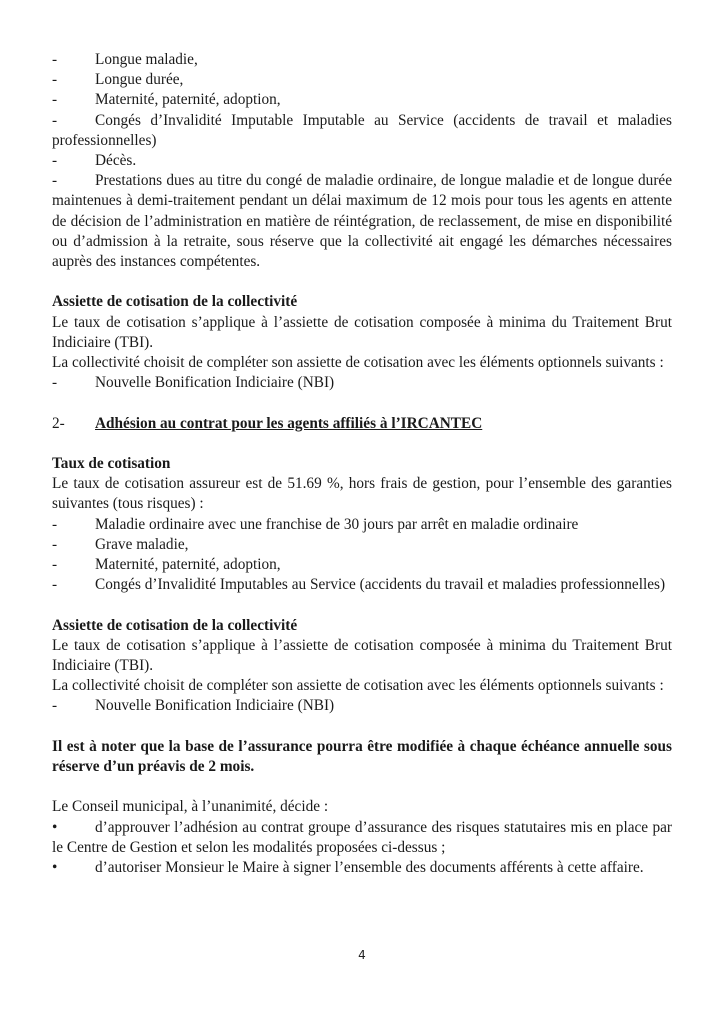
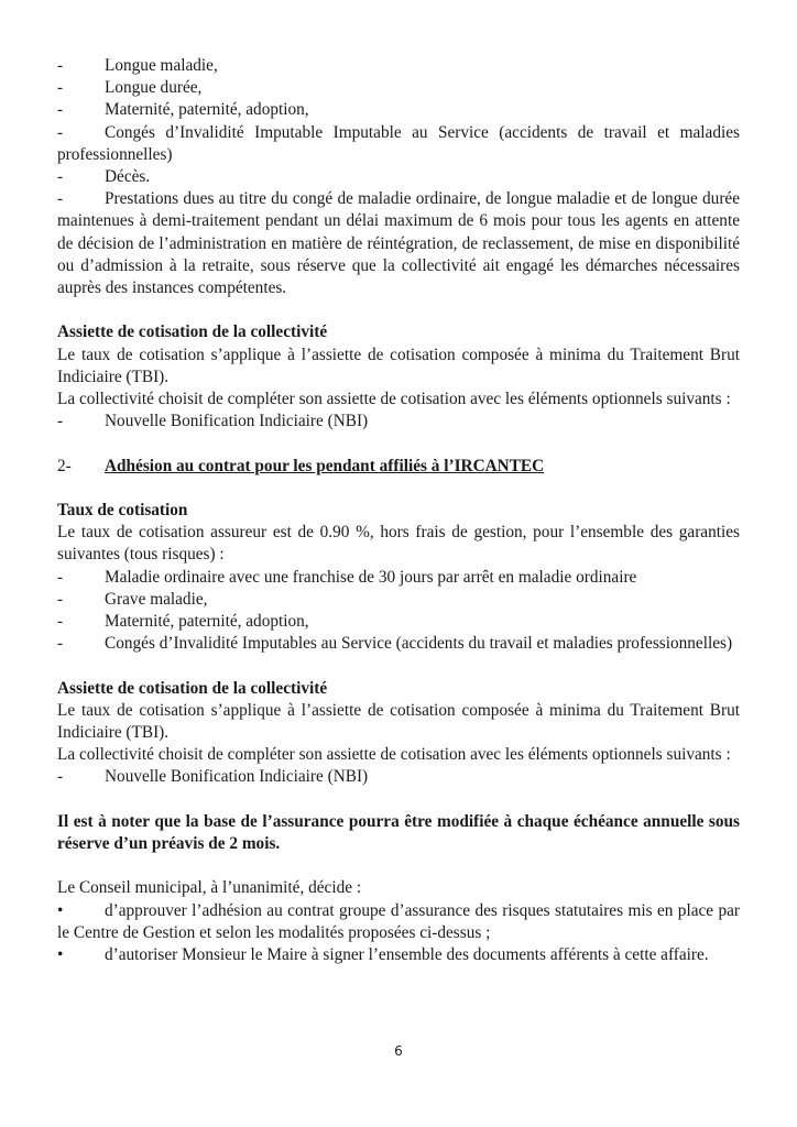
  -
  Longue maladie,
  -
  Longue durée,
  -
  Maternité, paternité, adoption,
  -
  Congés d’Invalidité Imputable Imputable au Service (accidents de travail et maladies professionnelles)
  -
  Décès.
  -
- Prestations dues au titre du congé de maladie ordinaire, de longue maladie et de longue durée maintenues à demi-traitement pendant un délai maximum de 12 mois pour tous les agents en attente de décision de l’administration en matière de réintégration, de reclassement, de mise en disponibilité ou d’admission à la retraite, sous réserve que la collectivité ait engagé les démarches nécessaires auprès des instances compétentes.
+ Prestations dues au titre du congé de maladie ordinaire, de longue maladie et de longue durée maintenues à demi-traitement pendant un délai maximum de 6 mois pour tous les agents en attente de décision de l’administration en matière de réintégration, de reclassement, de mise en disponibilité ou d’admission à la retraite, sous réserve que la collectivité ait engagé les démarches nécessaires auprès des instances compétentes.
  Assiette de cotisation de la collectivité
  Le taux de cotisation s’applique à l’assiette de cotisation composée à minima du Traitement Brut Indiciaire (TBI).
  La collectivité choisit de compléter son assiette de cotisation avec les éléments optionnels suivants :
  -
  Nouvelle Bonification Indiciaire (NBI)
  2-
- Adhésion au contrat pour les agents affiliés à l’IRCANTEC
+ Adhésion au contrat pour les pendant affiliés à l’IRCANTEC
  Taux de cotisation
- Le taux de cotisation assureur est de 51.69 %, hors frais de gestion, pour l’ensemble des garanties suivantes (tous risques) :
+ Le taux de cotisation assureur est de 0.90 %, hors frais de gestion, pour l’ensemble des garanties suivantes (tous risques) :
  -
  Maladie ordinaire avec une franchise de 30 jours par arrêt en maladie ordinaire
  -
  Grave maladie,
  -
  Maternité, paternité, adoption,
  -
  Congés d’Invalidité Imputables au Service (accidents du travail et maladies professionnelles)
  Assiette de cotisation de la collectivité
  Le taux de cotisation s’applique à l’assiette de cotisation composée à minima du Traitement Brut Indiciaire (TBI).
  La collectivité choisit de compléter son assiette de cotisation avec les éléments optionnels suivants :
  -
  Nouvelle Bonification Indiciaire (NBI)
  Il est à noter que la base de l’assurance pourra être modifiée à chaque échéance annuelle sous réserve d’un préavis de 2 mois.
  Le Conseil municipal, à l’unanimité, décide :
  •
  d’approuver l’adhésion au contrat groupe d’assurance des risques statutaires mis en place par le Centre de Gestion et selon les modalités proposées ci-dessus ;
  •
  d’autoriser Monsieur le Maire à signer l’ensemble des documents afférents à cette affaire.
- 4
+ 6
